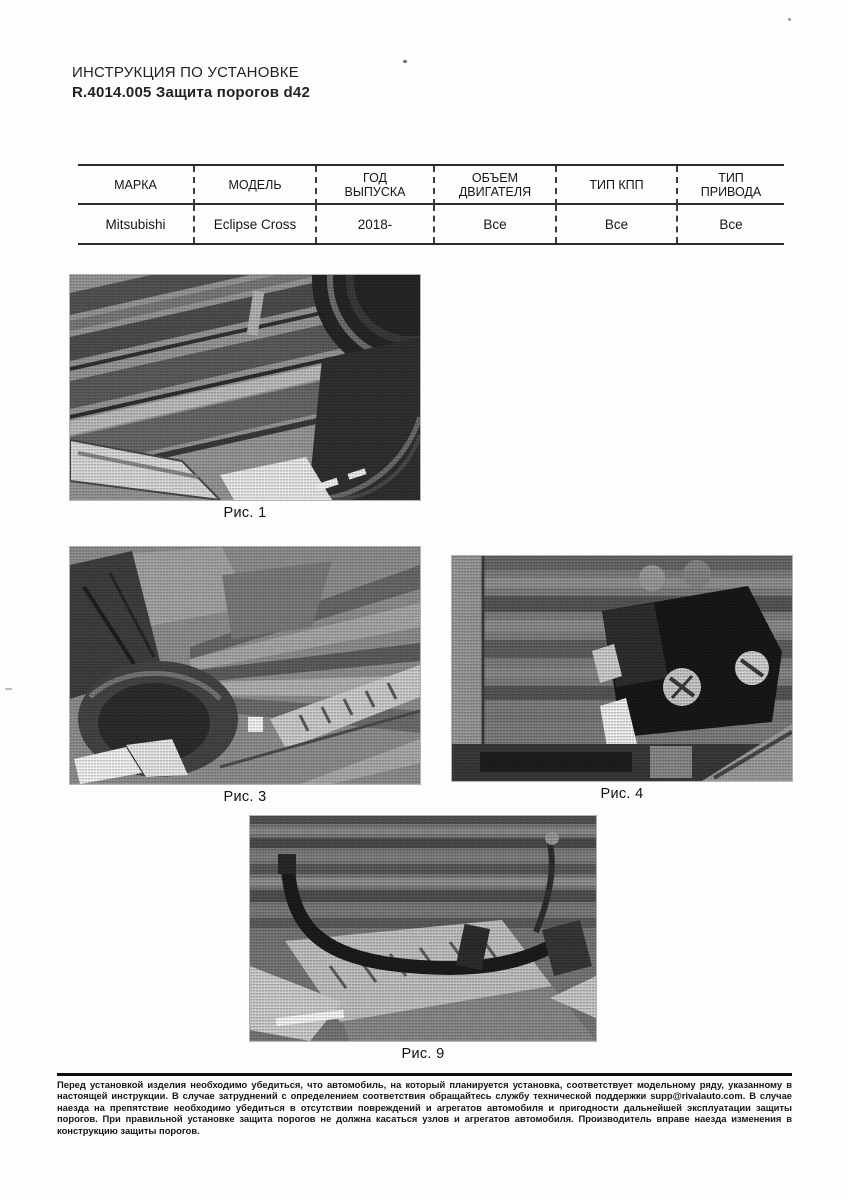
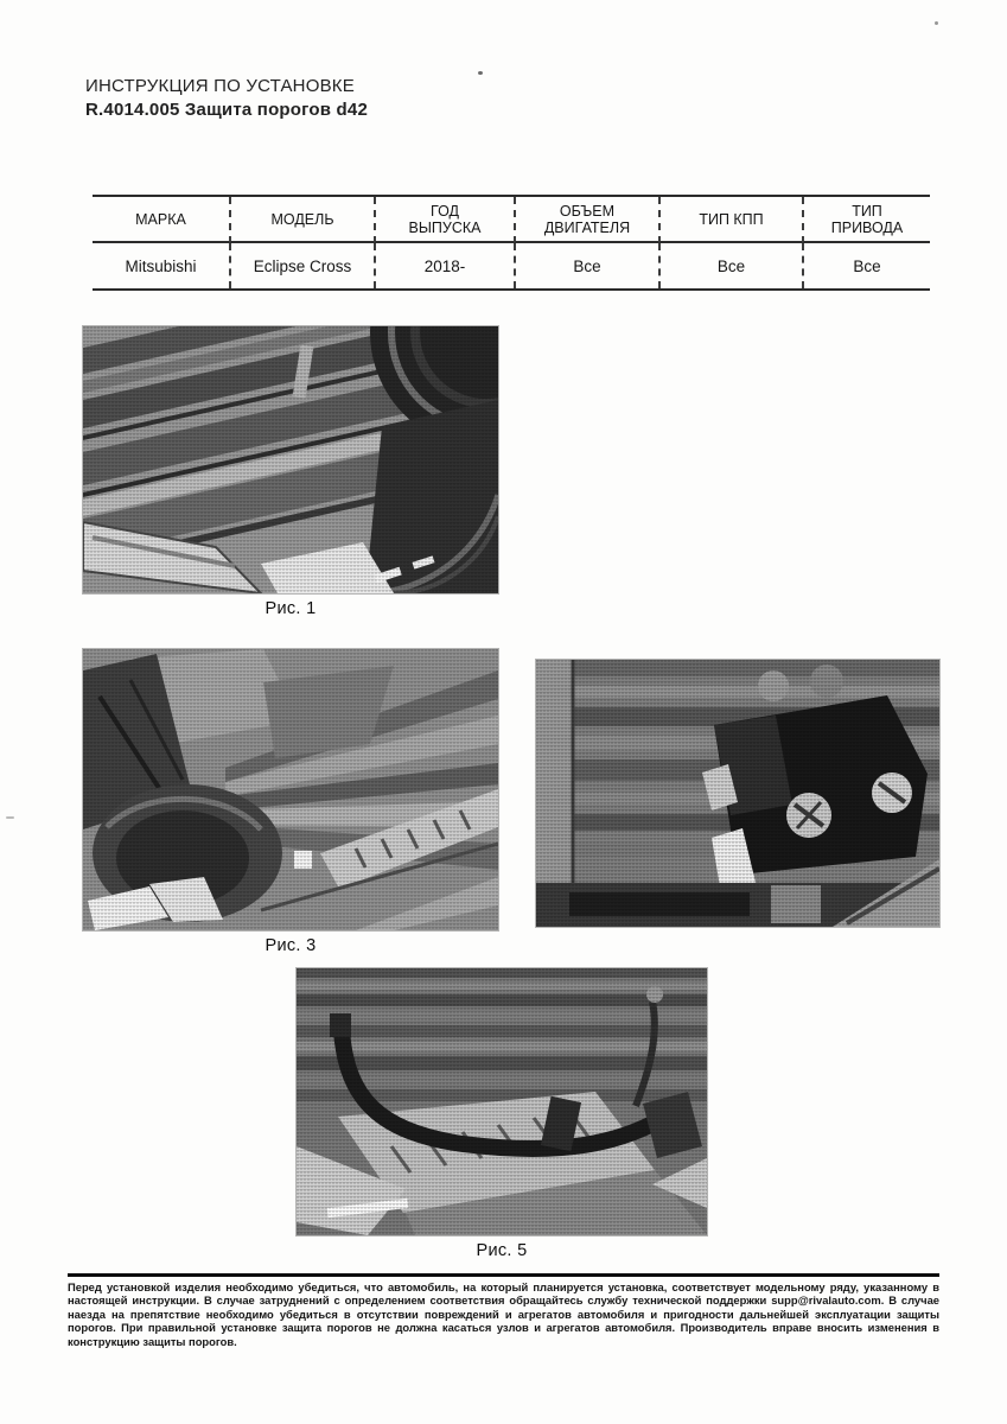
  ИНСТРУКЦИЯ ПО УСТАНОВКЕ
  R.4014.005 Защита порогов d42
  МАРКА
  МОДЕЛЬ
  ГОД
  ВЫПУСКА
  ОБЪЕМ
  ДВИГАТЕЛЯ
  ТИП КПП
  ТИП
  ПРИВОДА
  Mitsubishi
  Eclipse Cross
  2018-
  Все
  Все
  Все
  Рис. 1
  Рис. 3
- Рис. 4
- Рис. 9
+ Рис. 5
- Перед установкой изделия необходимо убедиться, что автомобиль, на который планируется установка, соответствует модельному ряду, указанному в настоящей инструкции. В случае затруднений с определением соответствия обращайтесь службу технической поддержки supp@rivalauto.com. В случае наезда на препятствие необходимо убедиться в отсутствии повреждений и агрегатов автомобиля и пригодности дальнейшей эксплуатации защиты порогов. При правильной установке защита порогов не должна касаться узлов и агрегатов автомобиля. Производитель вправе наезда изменения в конструкцию защиты порогов.
+ Перед установкой изделия необходимо убедиться, что автомобиль, на который планируется установка, соответствует модельному ряду, указанному в настоящей инструкции. В случае затруднений с определением соответствия обращайтесь службу технической поддержки supp@rivalauto.com. В случае наезда на препятствие необходимо убедиться в отсутствии повреждений и агрегатов автомобиля и пригодности дальнейшей эксплуатации защиты порогов. При правильной установке защита порогов не должна касаться узлов и агрегатов автомобиля. Производитель вправе вносить изменения в конструкцию защиты порогов.
